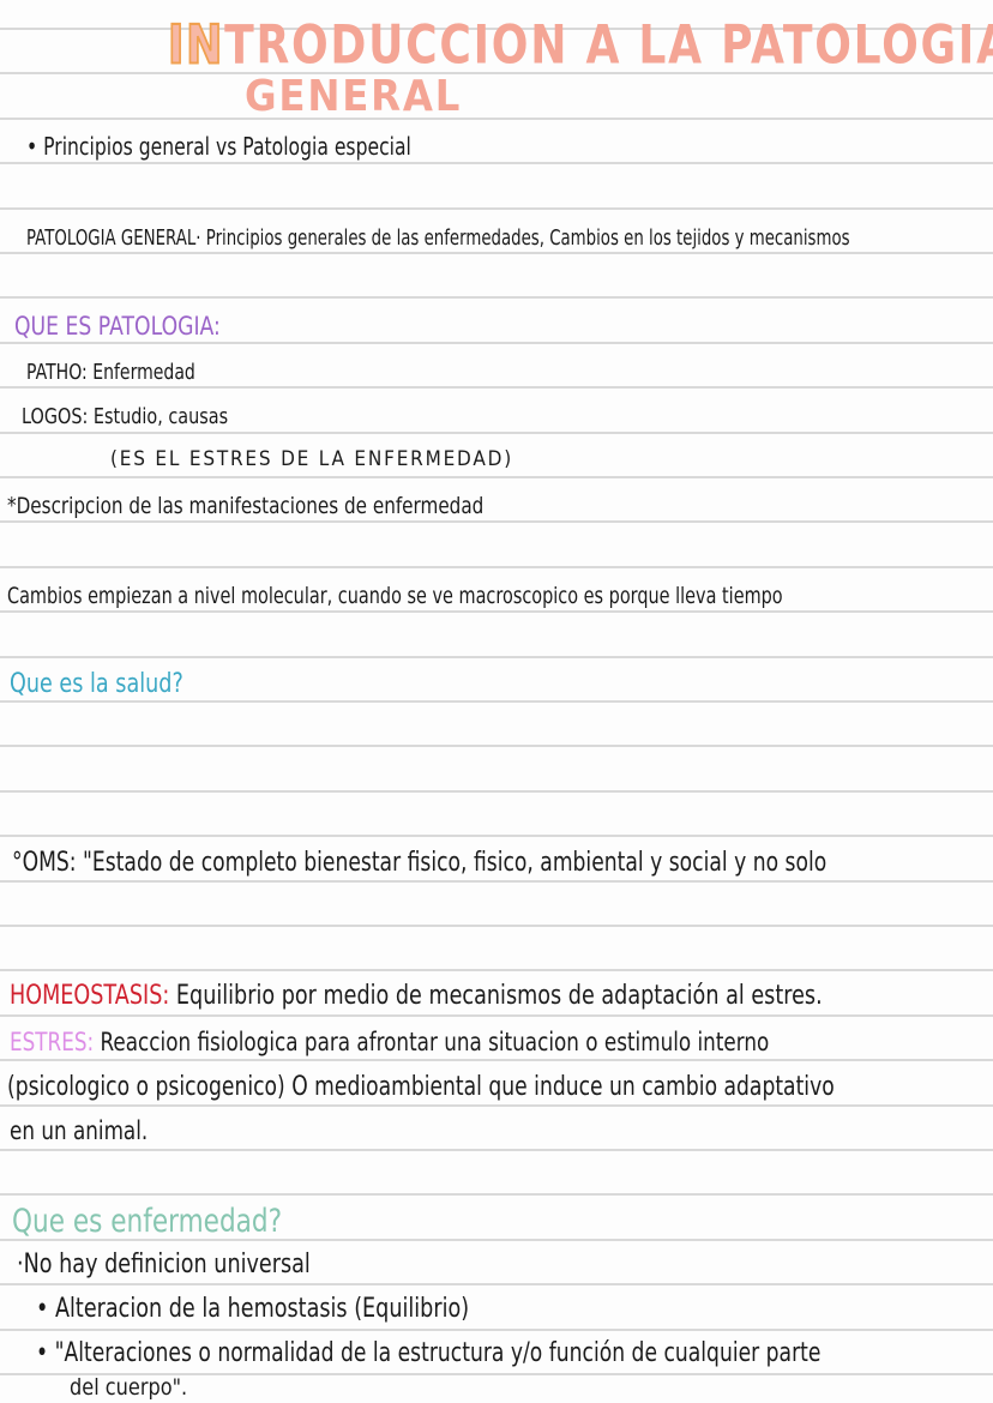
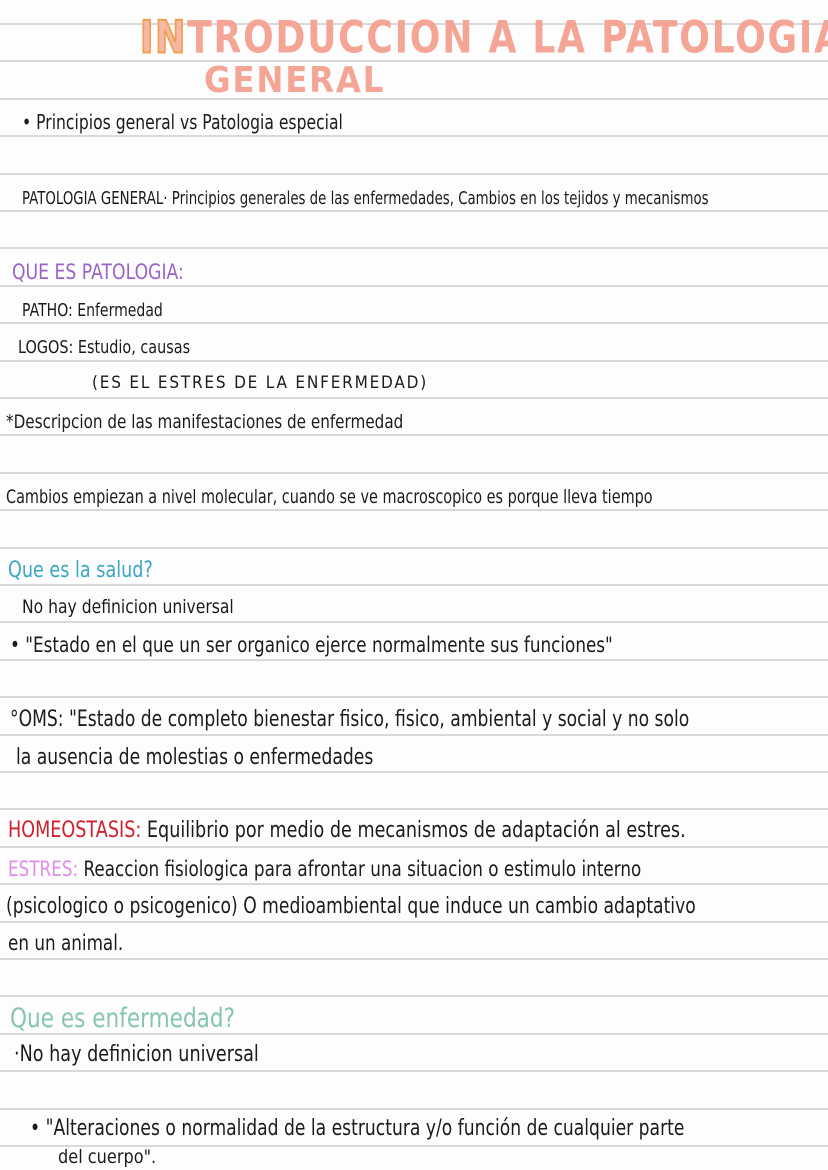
  INTRODUCCION A LA PATOLOGI
  GENERAL
  • Principios general vs Patologia especial
  PATOLOGIA GENERAL· Principios generales de las enfermedades, Cambios en los tejidos y mecanismos
  QUE ES PATOLOGIA:
  PATHO: Enfermedad
  LOGOS: Estudio, causas
  (ES EL ESTRES DE LA ENFERMEDAD)
  *Descripcion de las manifestaciones de enfermedad
  Cambios empiezan a nivel molecular, cuando se ve macroscopico es porque lleva tiempo
  Que es la salud?
+ No hay definicion universal
+ • "Estado en el que un ser organico ejerce normalmente sus funciones"
  °OMS: "Estado de completo bienestar fisico, fisico, ambiental y social y no solo
+ la ausencia de molestias o enfermedades
  HOMEOSTASIS: Equilibrio por medio de mecanismos de adaptación al estres.
  ESTRES: Reaccion fisiologica para afrontar una situacion o estimulo interno
  (psicologico o psicogenico) O medioambiental que induce un cambio adaptativo
  en un animal.
  Que es enfermedad?
  ·No hay definicion universal
- • Alteracion de la hemostasis (Equilibrio)
  • "Alteraciones o normalidad de la estructura y/o función de cualquier parte
  del cuerpo".
